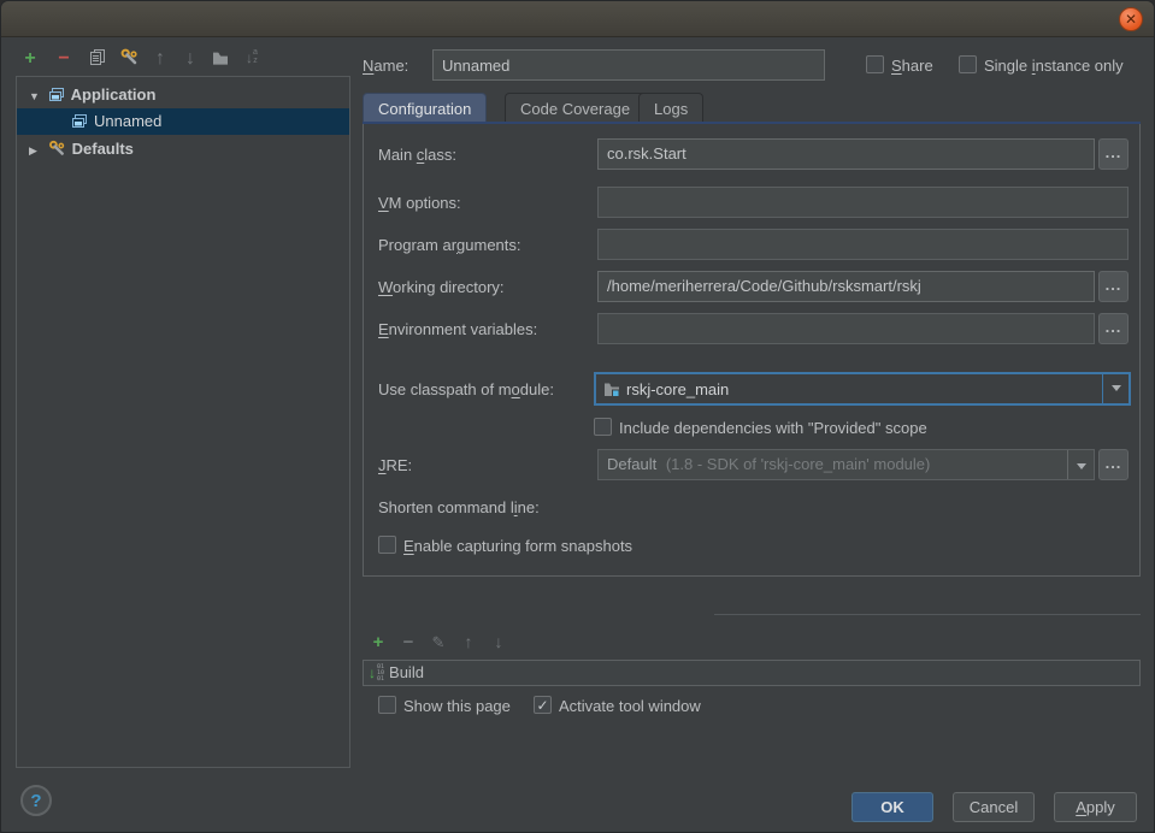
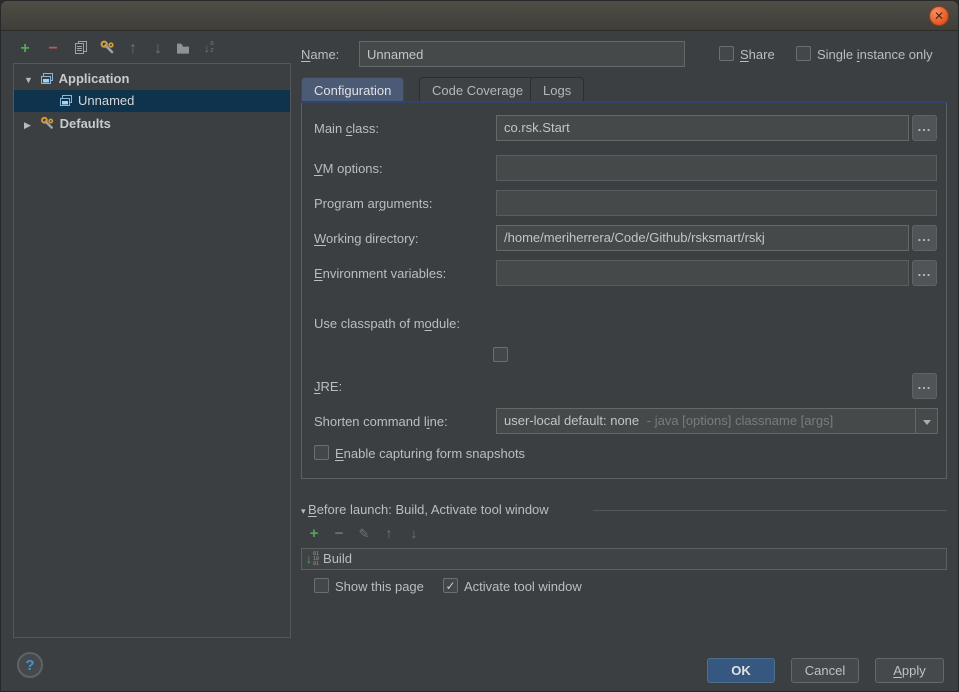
  ✕
  +
  −
  ↑
  ↓
  ▼ Application
  Unnamed
  ▶ Defaults
  Name:
  Unnamed
  Share
  Single instance only
  Configuration
  Code Coverage
  Logs
  Main class:
  co.rsk.Start
  ...
  VM options:
  Program arguments:
  Working directory:
  /home/meriherrera/Code/Github/rsksmart/rskj
  ...
  Environment variables:
  ...
  Use classpath of module:
- rskj-core_main
- Include dependencies with "Provided" scope
  JRE:
- Default (1.8 - SDK of 'rskj-core_main' module)
  ...
  Shorten command line:
+ user-local default: none - java [options] classname [args]
  Enable capturing form snapshots
+ ▾ Before launch: Build, Activate tool window
  +
  −
  ✎
  ↑
  ↓
  ↓
  Build
  Show this page
  ✓
  Activate tool window
  ?
  OK
  Cancel
  Apply
